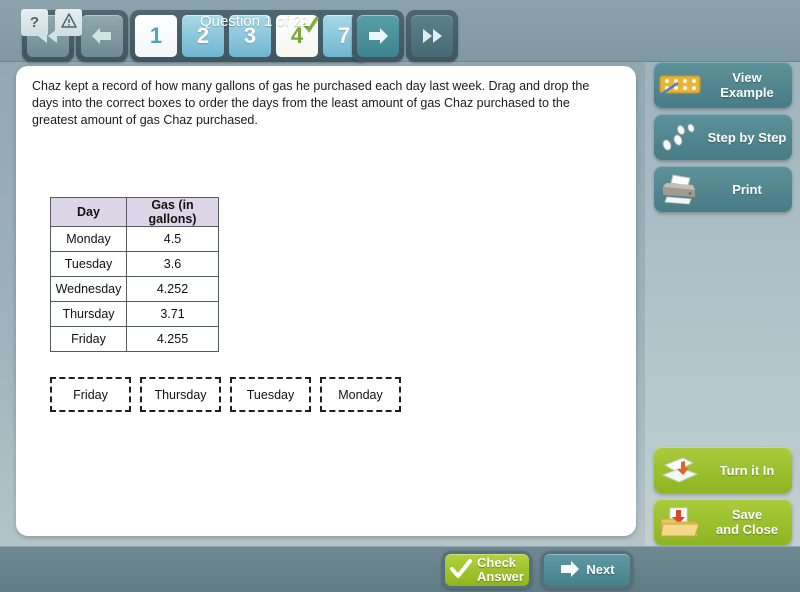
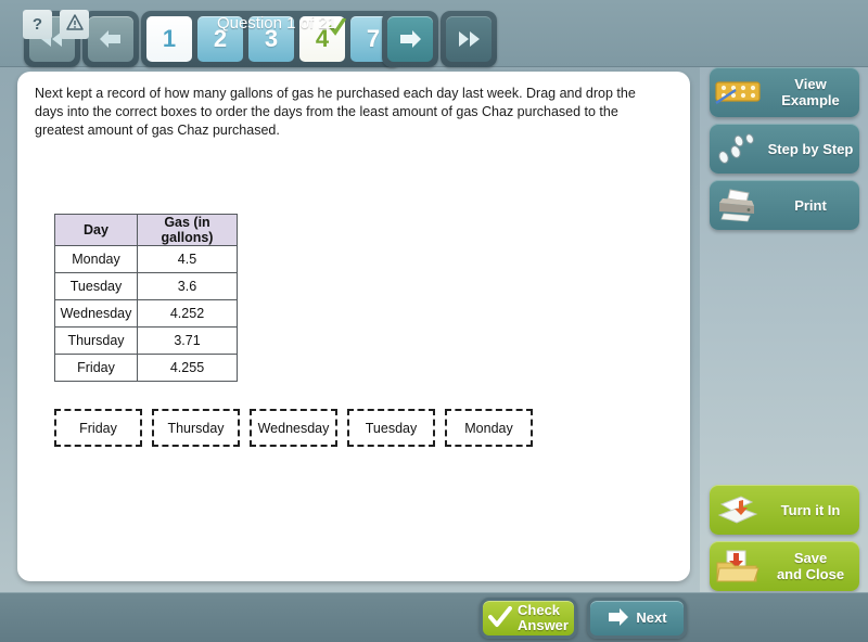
  1
  2
  3
  4
  7
- Chaz kept a record of how many gallons of gas he purchased each day last week. Drag and drop the days into the correct boxes to order the days from the least amount of gas Chaz purchased to the greatest amount of gas Chaz purchased.
+ Next kept a record of how many gallons of gas he purchased each day last week. Drag and drop the days into the correct boxes to order the days from the least amount of gas Chaz purchased to the greatest amount of gas Chaz purchased.
  Day	Gas (in gallons)
  Monday	4.5
  Tuesday	3.6
  Wednesday	4.252
  Thursday	3.71
  Friday	4.255
  Friday
  Thursday
+ Wednesday
  Tuesday
  Monday
  View
  Example
  Step by Step
  Print
  Turn it In
  Save
  and Close
  ?
  Question 1 of 21
  Check
  Answer
  Next
